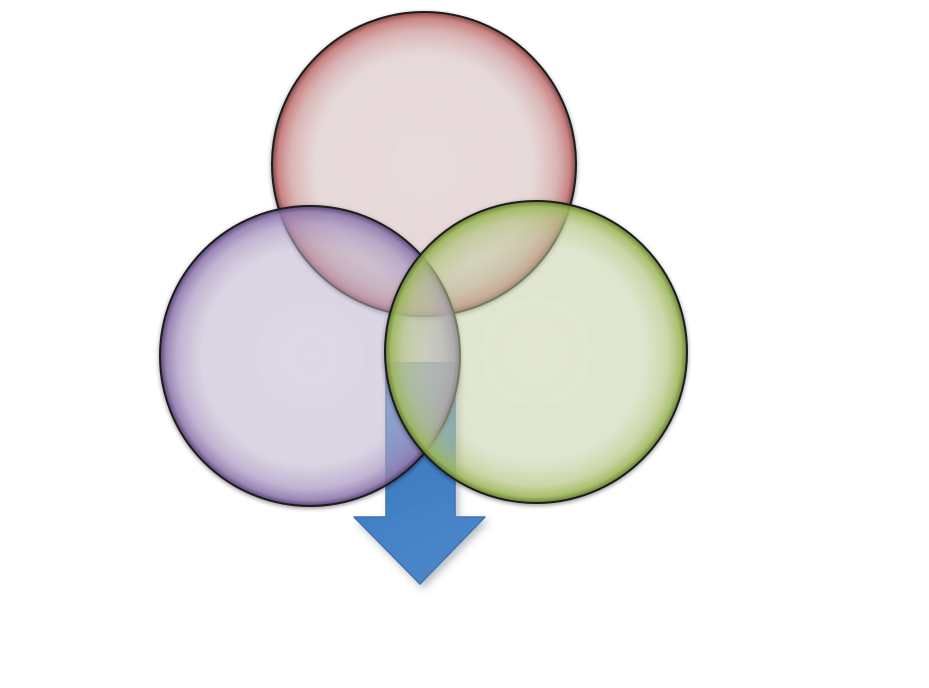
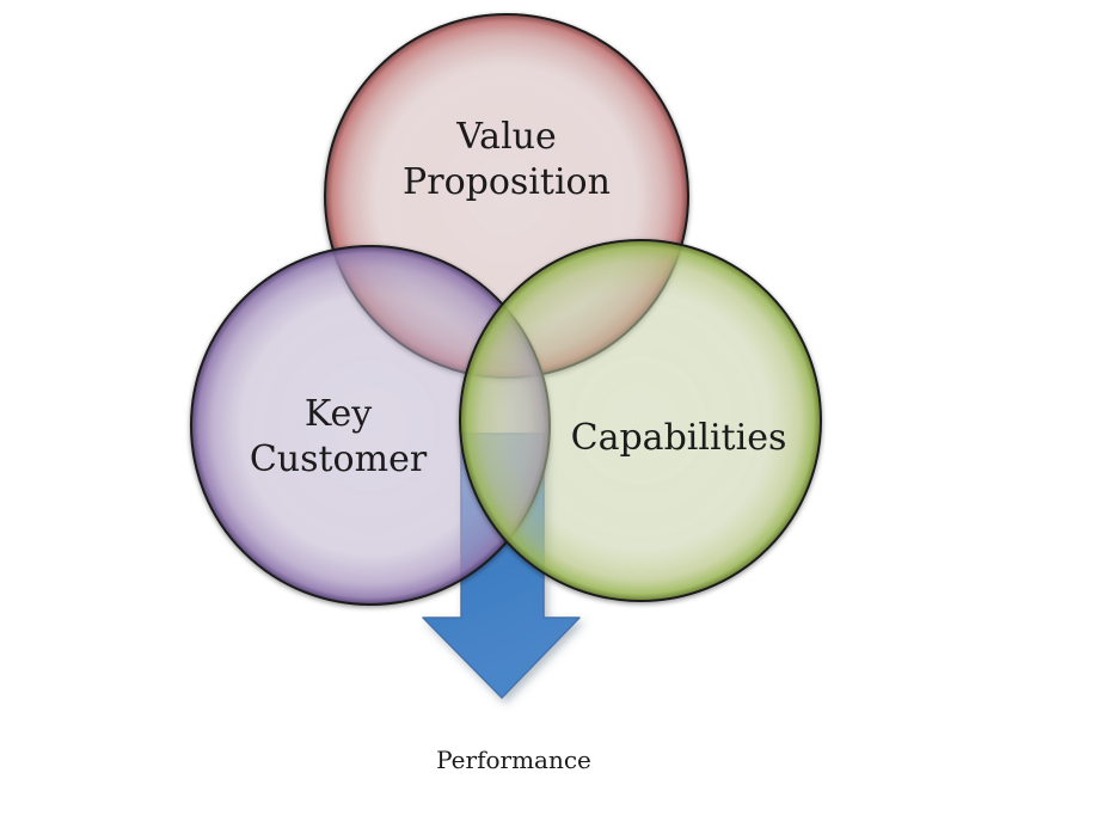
+ Value Proposition
+ Key Customer
+ Capabilities
+ Performance
